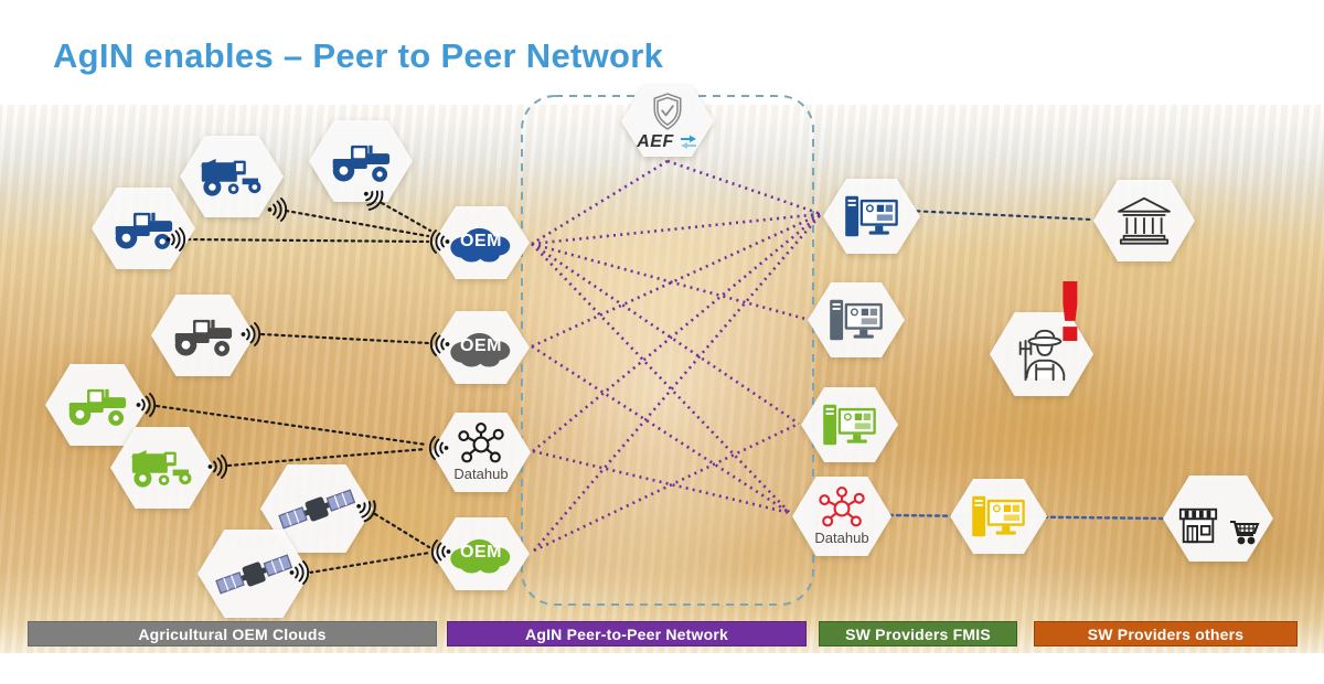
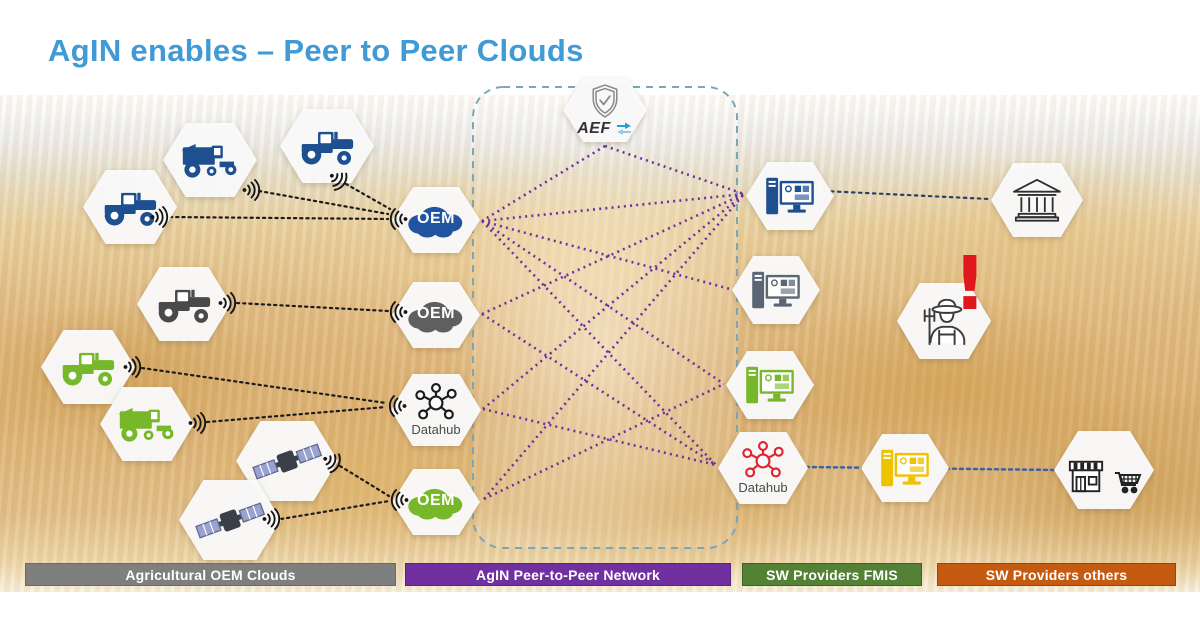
- AgIN enables – Peer to Peer Network
+ AgIN enables – Peer to Peer Clouds
  OEM
  OEM
  Datahub
  OEM
  AEF
  Datahub
  !
  Agricultural OEM Clouds
  AgIN Peer-to-Peer Network
  SW Providers FMIS
  SW Providers others
